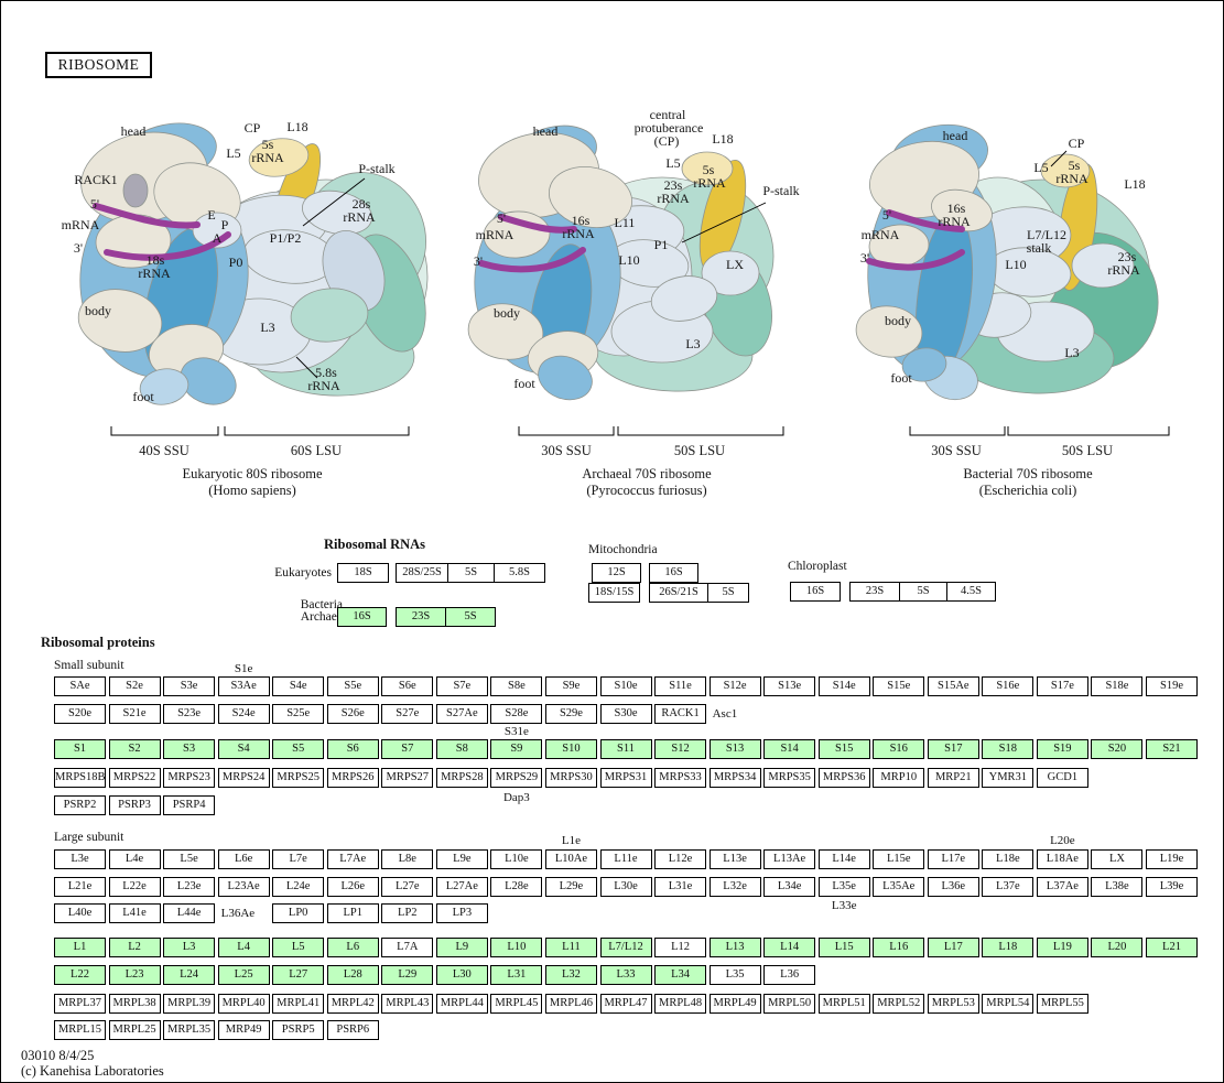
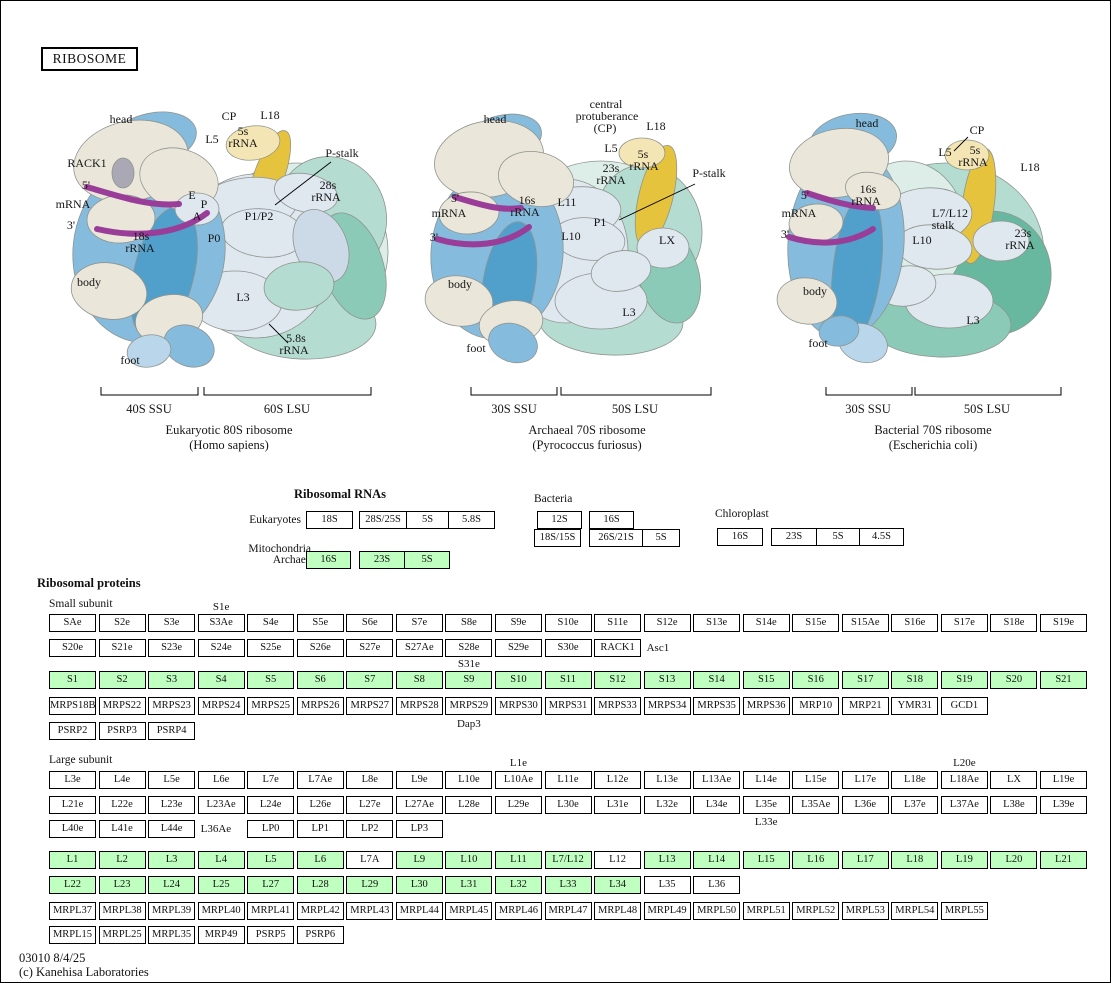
  RIBOSOME
  head
  RACK1
  5'
  mRNA
  3'
  E
  P
  A
  L5
  CP
  L18
  5s
  rRNA
  P-stalk
  28s
  rRNA
  P1/P2
  P0
  18s
  rRNA
  body
  L3
  5.8s
  rRNA
  foot
  40S SSU
  60S LSU
  Eukaryotic 80S ribosome
  (Homo sapiens)
  head
  central
  protuberance
  (CP)
  L18
  L5
  5s
  rRNA
  23s
  rRNA
  P-stalk
  16s
  rRNA
  L11
  P1
  L10
  LX
  5'
  mRNA
  3'
  body
  L3
  foot
  30S SSU
  50S LSU
  Archaeal 70S ribosome
  (Pyrococcus furiosus)
  head
  CP
  L5
  5s
  rRNA
  L18
  16s
  rRNA
  L7/L12
  stalk
  L10
  23s
  rRNA
  5'
  mRNA
  3'
  body
  L3
  foot
  30S SSU
  50S LSU
  Bacterial 70S ribosome
  (Escherichia coli)
  Ribosomal RNAs
  Eukaryotes
- Bacteria
+ Mitochondria
  Archae
- Mitochondria
+ Bacteria
  Chloroplast
  18S
  28S/25S
  5S
  5.8S
  12S
  16S
  18S/15S
  26S/21S
  5S
  16S
  23S
  5S
  4.5S
  16S
  23S
  5S
  Ribosomal proteins
  Small subunit
  Large subunit
  SAe
  S2e
  S3e
  S3Ae
  S4e
  S5e
  S6e
  S7e
  S8e
  S9e
  S10e
  S11e
  S12e
  S13e
  S14e
  S15e
  S15Ae
  S16e
  S17e
  S18e
  S19e
  S20e
  S21e
  S23e
  S24e
  S25e
  S26e
  S27e
  S27Ae
  S28e
  S29e
  S30e
  RACK1
  S1
  S2
  S3
  S4
  S5
  S6
  S7
  S8
  S9
  S10
  S11
  S12
  S13
  S14
  S15
  S16
  S17
  S18
  S19
  S20
  S21
  MRPS18B
  MRPS22
  MRPS23
  MRPS24
  MRPS25
  MRPS26
  MRPS27
  MRPS28
  MRPS29
  MRPS30
  MRPS31
  MRPS33
  MRPS34
  MRPS35
  MRPS36
  MRP10
  MRP21
  YMR31
  GCD1
  PSRP2
  PSRP3
  PSRP4
  L3e
  L4e
  L5e
  L6e
  L7e
  L7Ae
  L8e
  L9e
  L10e
  L10Ae
  L11e
  L12e
  L13e
  L13Ae
  L14e
  L15e
  L17e
  L18e
  L18Ae
  LX
  L19e
  L21e
  L22e
  L23e
  L23Ae
  L24e
  L26e
  L27e
  L27Ae
  L28e
  L29e
  L30e
  L31e
  L32e
  L34e
  L35e
  L35Ae
  L36e
  L37e
  L37Ae
  L38e
  L39e
  L40e
  L41e
  L44e
  LP0
  LP1
  LP2
  LP3
  L1
  L2
  L3
  L4
  L5
  L6
  L7A
  L9
  L10
  L11
  L7/L12
  L12
  L13
  L14
  L15
  L16
  L17
  L18
  L19
  L20
  L21
  L22
  L23
  L24
  L25
  L27
  L28
  L29
  L30
  L31
  L32
  L33
  L34
  L35
  L36
  MRPL37
  MRPL38
  MRPL39
  MRPL40
  MRPL41
  MRPL42
  MRPL43
  MRPL44
  MRPL45
  MRPL46
  MRPL47
  MRPL48
  MRPL49
  MRPL50
  MRPL51
  MRPL52
  MRPL53
  MRPL54
  MRPL55
  MRPL15
  MRPL25
  MRPL35
  MRP49
  PSRP5
  PSRP6
  S1e
  S31e
  Dap3
  Asc1
  L1e
  L20e
  L33e
  L36Ae
  03010 8/4/25
  (c) Kanehisa Laboratories
